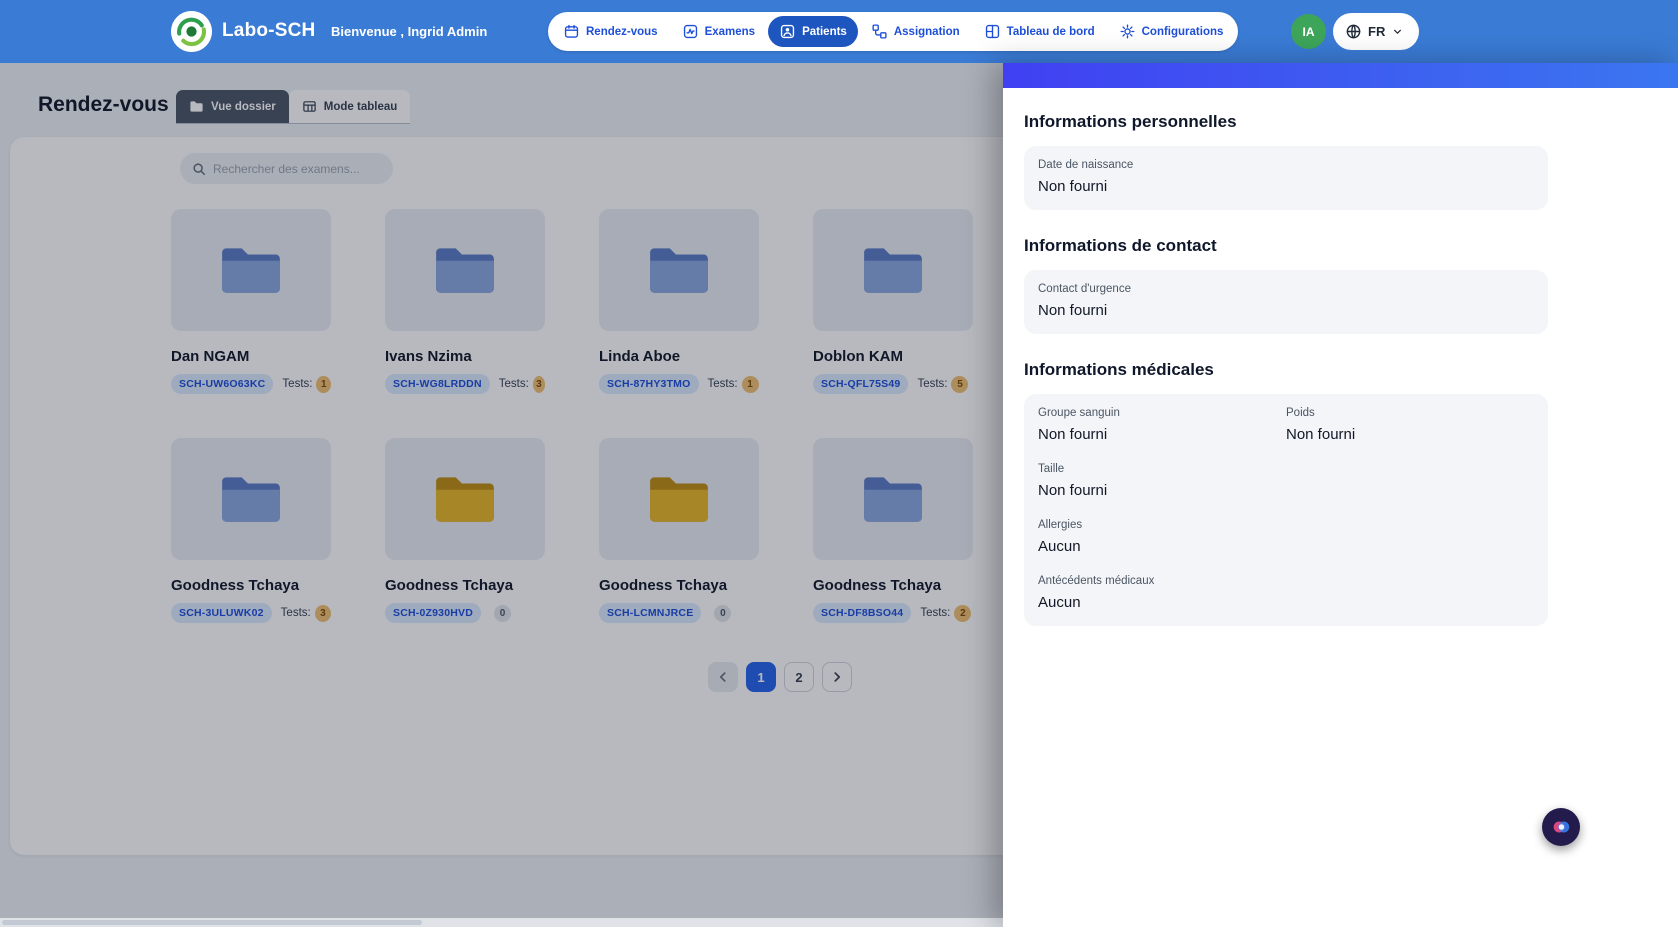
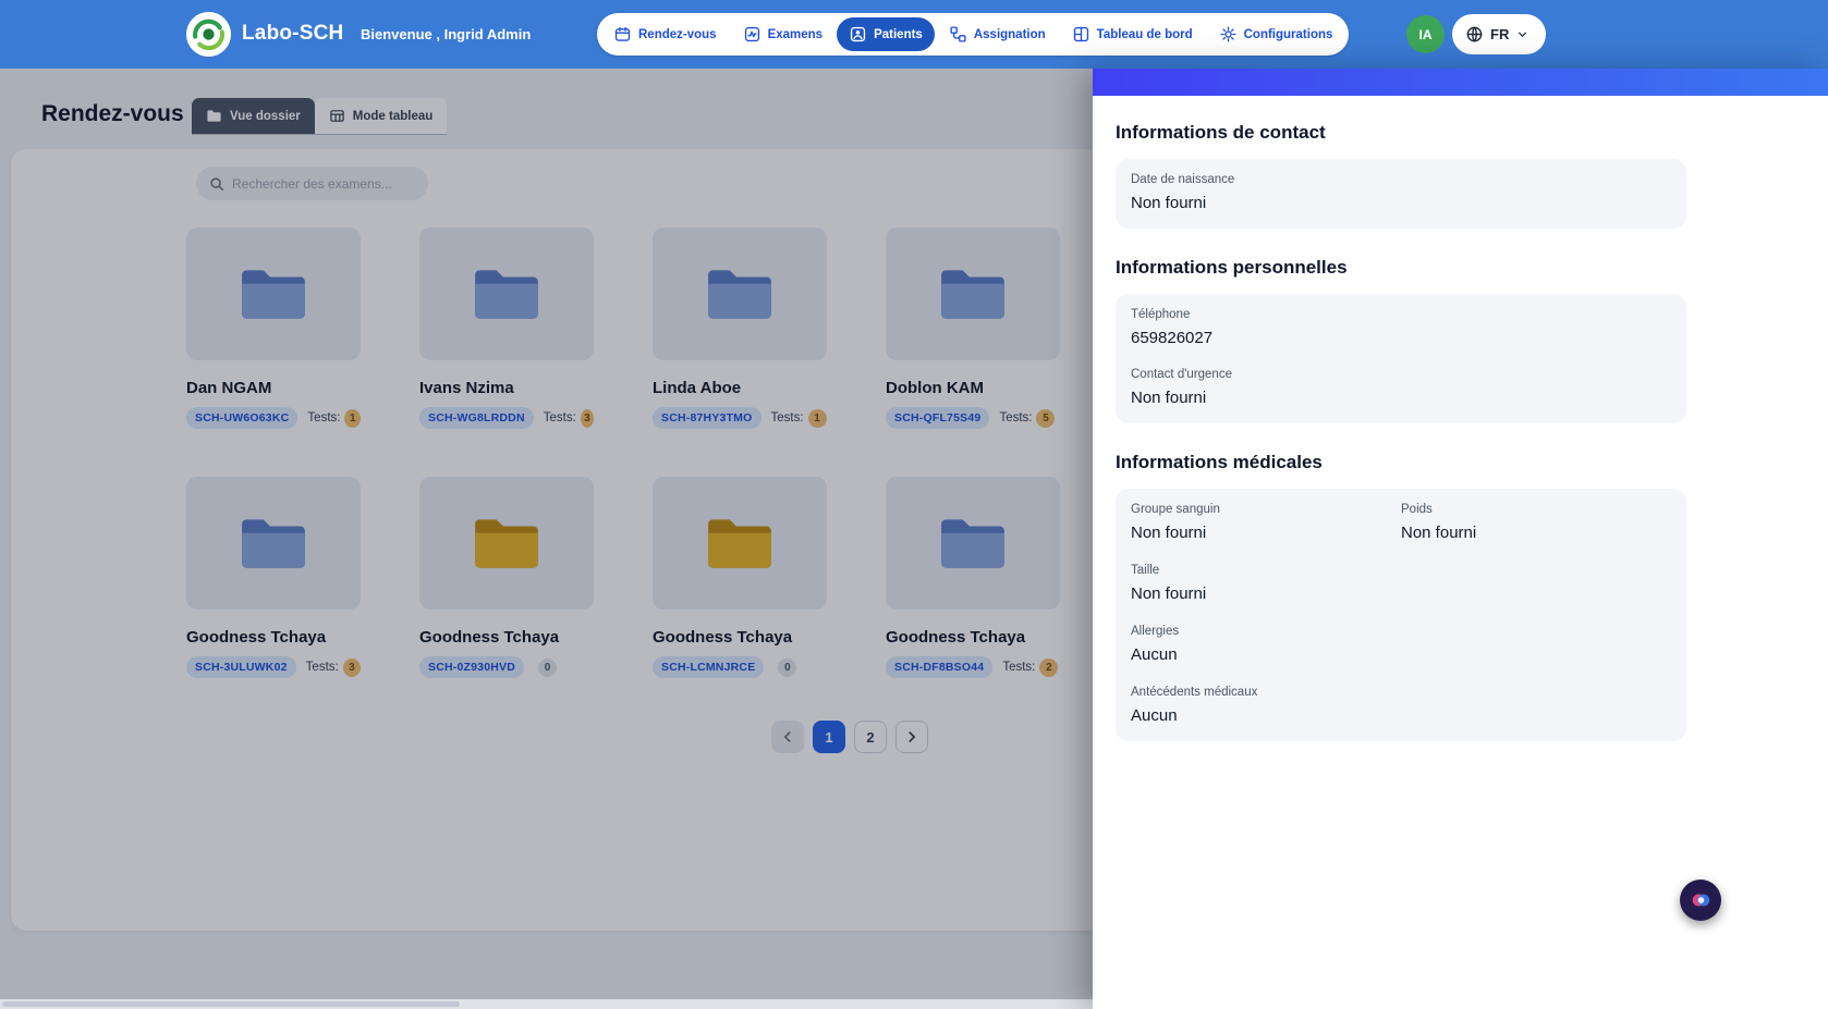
  Labo-SCH
  Bienvenue , Ingrid Admin
  Rendez-vous
  Examens
  Patients
  Assignation
  Tableau de bord
  Configurations
  IA
  FR
  Rendez-vous
  Vue dossier
  Mode tableau
  Rechercher des examens...
  Dan NGAM
  SCH-UW6O63KC
  Tests:
  1
  Ivans Nzima
  SCH-WG8LRDDN
  Tests:
  3
  Linda Aboe
  SCH-87HY3TMO
  Tests:
  1
  Doblon KAM
  SCH-QFL75S49
  Tests:
  5
  Goodness Tchaya
  SCH-3ULUWK02
  Tests:
  3
  Goodness Tchaya
  SCH-0Z930HVD
  0
  Goodness Tchaya
  SCH-LCMNJRCE
  0
  Goodness Tchaya
  SCH-DF8BSO44
  Tests:
  2
  1
  2
- Informations personnelles
+ Informations de contact
  Date de naissance
  Non fourni
- Informations de contact
+ Informations personnelles
+ Téléphone
+ 659826027
  Contact d'urgence
  Non fourni
  Informations médicales
  Groupe sanguin
  Non fourni
  Poids
  Non fourni
  Taille
  Non fourni
  Allergies
  Aucun
  Antécédents médicaux
  Aucun
